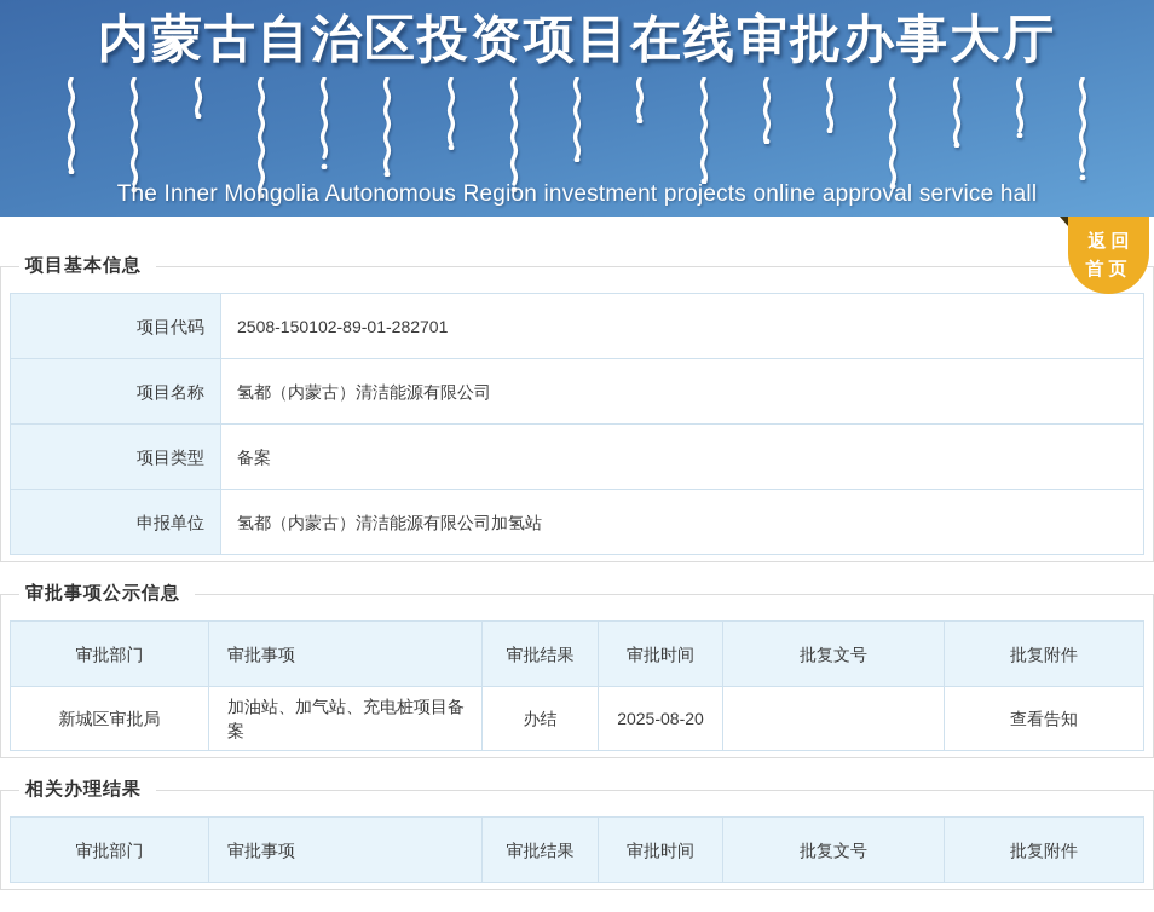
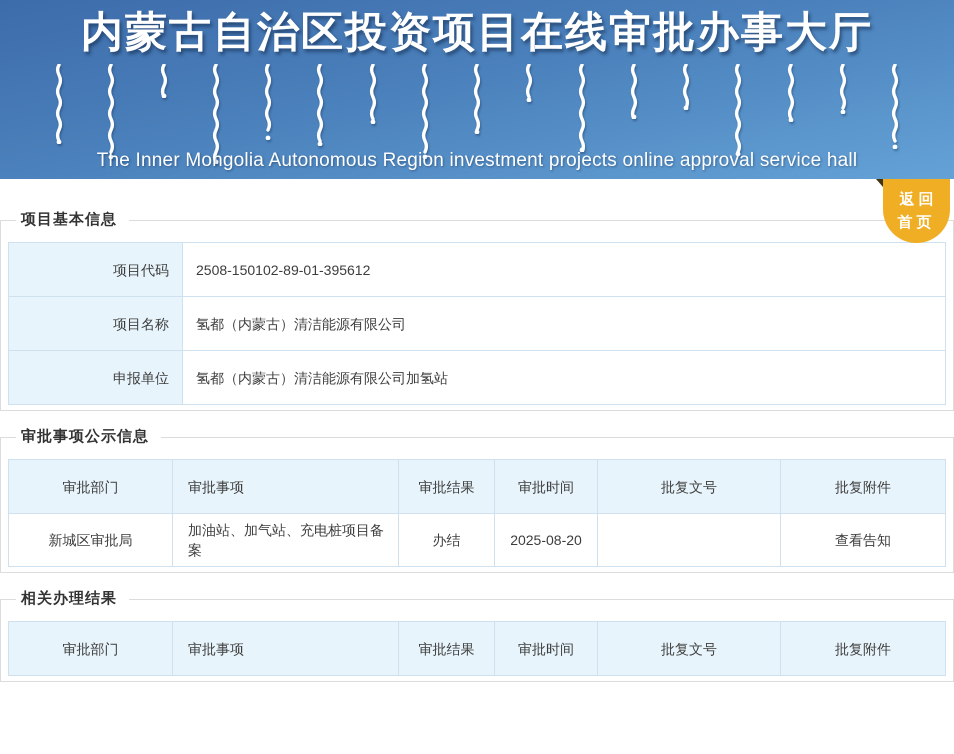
  内蒙古自治区投资项目在线审批办事大厅
  The Inner Mongolia Autonomous Region investment projects online approval service hall
  返回
  首页
  项目基本信息
- 项目代码	2508-150102-89-01-282701
+ 项目代码	2508-150102-89-01-395612
  项目名称	氢都（内蒙古）清洁能源有限公司
- 项目类型	备案
  申报单位	氢都（内蒙古）清洁能源有限公司加氢站
  审批事项公示信息
  审批部门	审批事项	审批结果	审批时间	批复文号	批复附件
  新城区审批局	加油站、加气站、充电桩项目备案	办结	2025-08-20		查看告知
  相关办理结果
  审批部门	审批事项	审批结果	审批时间	批复文号	批复附件
